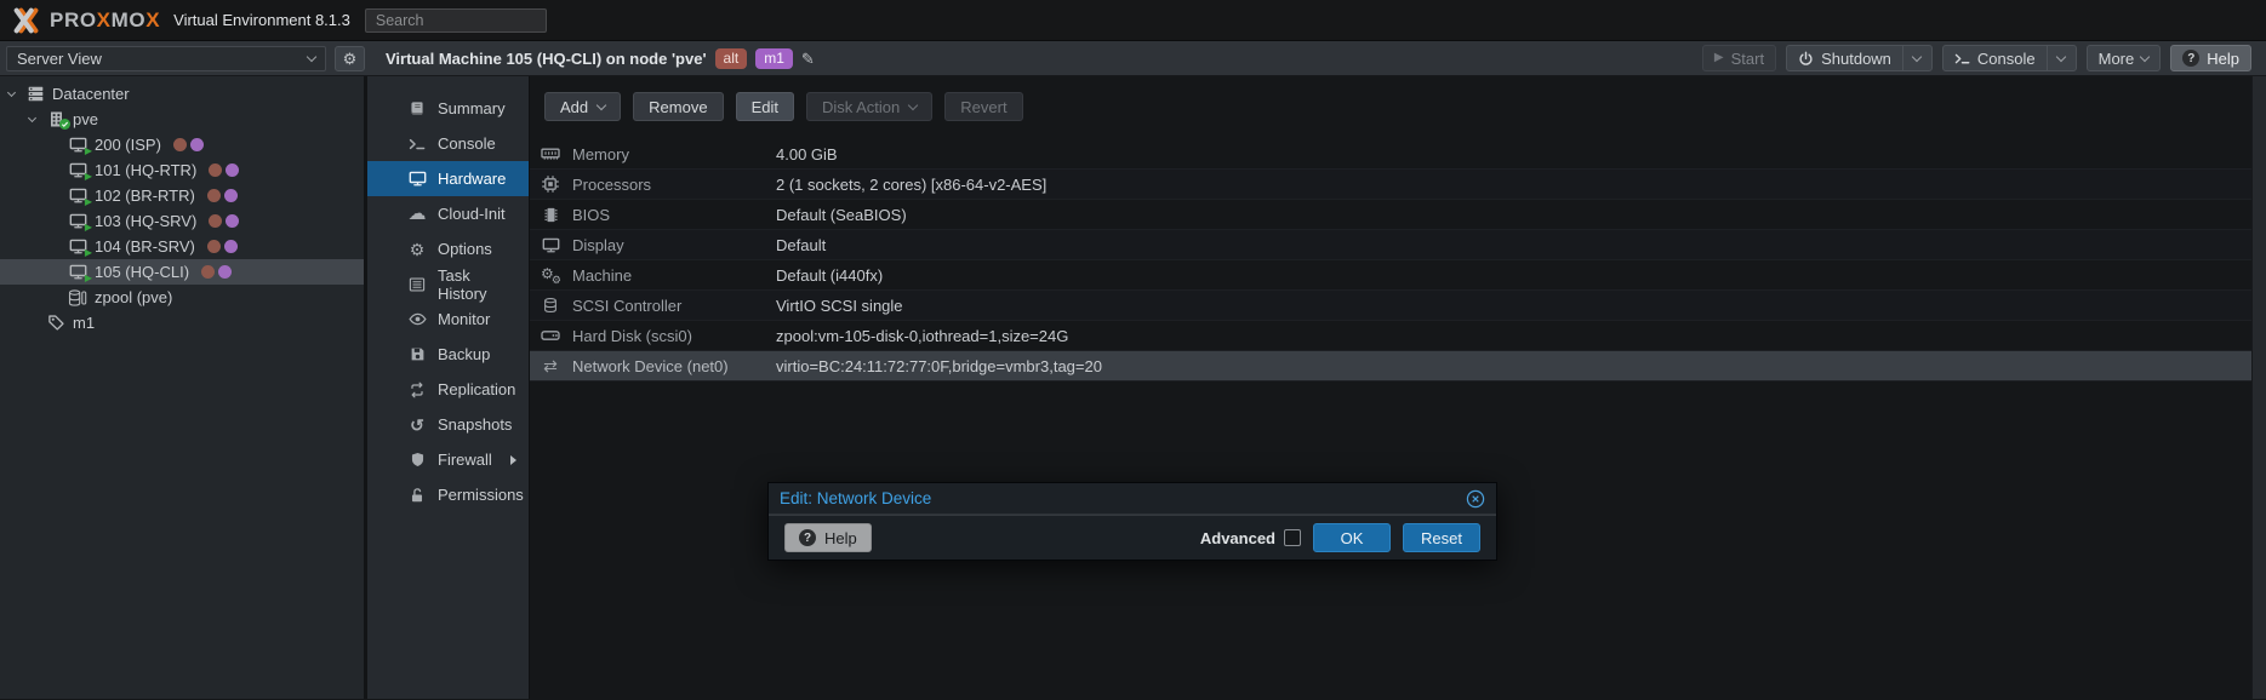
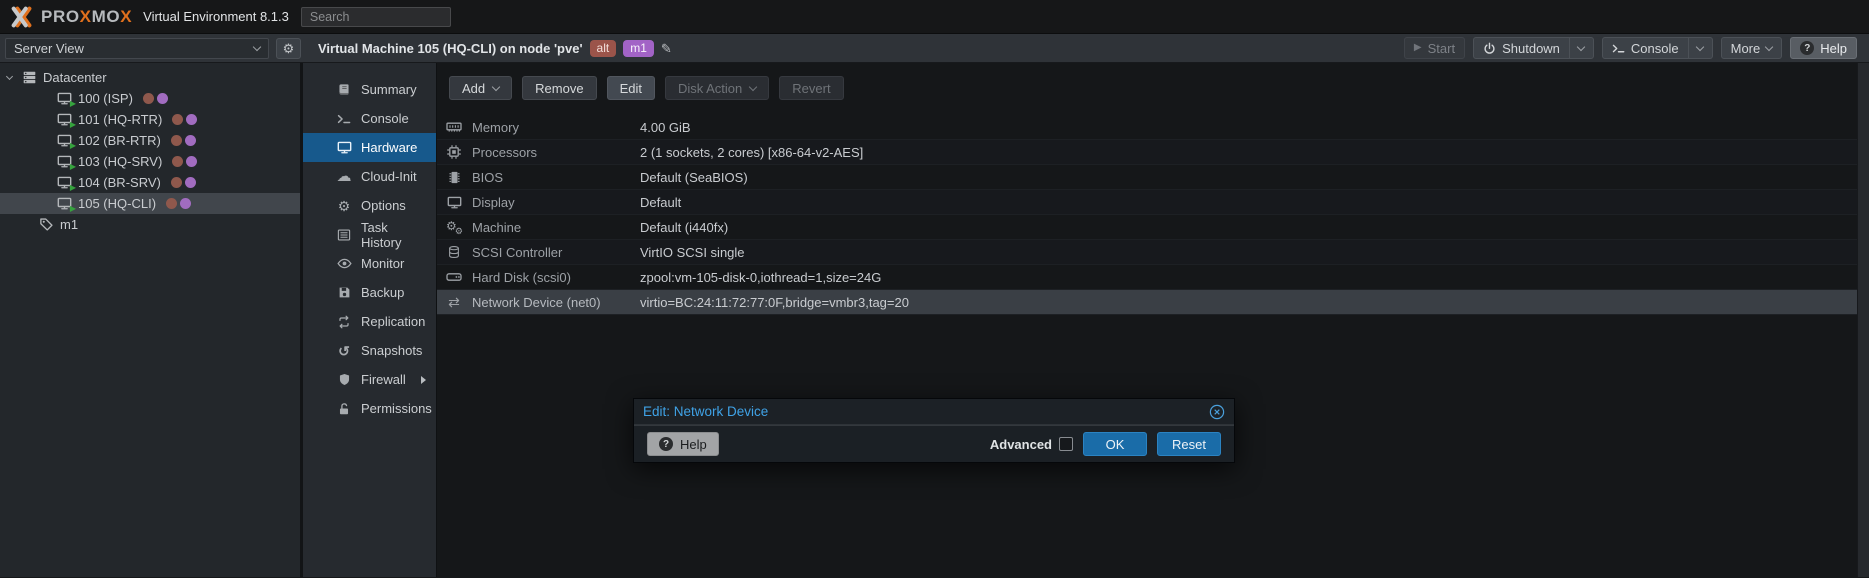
  PROXMOX
  Virtual Environment 8.1.3
  Search
  Server View
  ⚙
  Virtual Machine 105 (HQ-CLI) on node 'pve'
  alt
  m1
  ✎
  ▶
  Start
  Shutdown
  Console
  More
  ?
  Help
  Datacenter
- pve
  ▶
- 200 (ISP)
+ 100 (ISP)
  ▶
  101 (HQ-RTR)
  ▶
  102 (BR-RTR)
  ▶
  103 (HQ-SRV)
  ▶
  104 (BR-SRV)
  ▶
  105 (HQ-CLI)
- zpool (pve)
  m1
  Summary
  Console
  Hardware
  ☁
  Cloud-Init
  ⚙
  Options
  Task History
  Monitor
  Backup
  Replication
  ↺
  Snapshots
  Firewall
  Permissions
  Add
  Remove
  Edit
  Disk Action
  Revert
  Memory
  4.00 GiB
  Processors
  2 (1 sockets, 2 cores) [x86-64-v2-AES]
  BIOS
  Default (SeaBIOS)
  Display
  Default
  ⚙
  ⚙
  Machine
  Default (i440fx)
  SCSI Controller
  VirtIO SCSI single
  Hard Disk (scsi0)
  zpool:vm-105-disk-0,iothread=1,size=24G
  ⇄
  Network Device (net0)
  virtio=BC:24:11:72:77:0F,bridge=vmbr3,tag=20
  Edit: Network Device
  ?
  Help
  Advanced
  OK
  Reset
